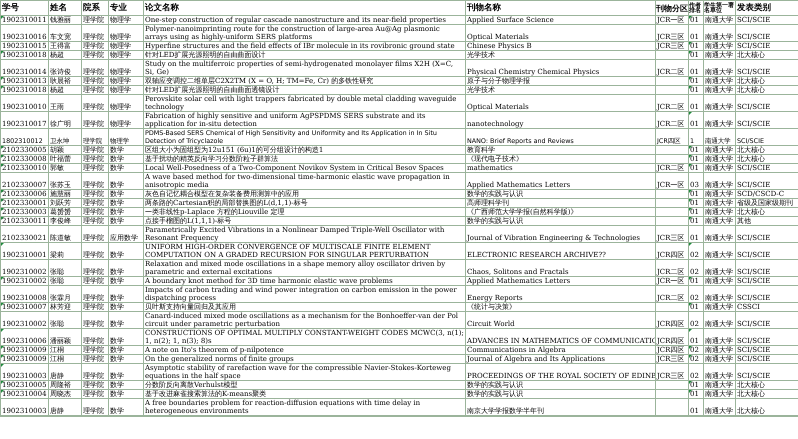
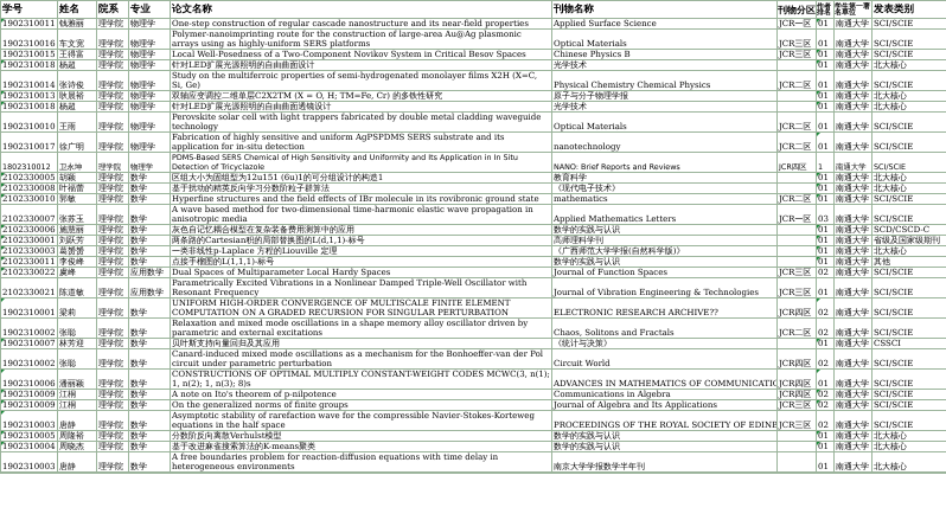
  1902310011	钱雅丽	理学院	物理学	One-step construction of regular cascade nanostructure and its near-field properties	Applied Surface Science	JCR一区	01	南通大学	SCI/SCIE
  1902310016	车文宽	理学院	物理学	Polymer-nanoimprinting route for the construction of large-area Au@Ag plasmonic arrays using as highly-uniform SERS platforms	Optical Materials	JCR三区	01	南通大学	SCI/SCIE
- 1902310015	王得富	理学院	物理学	Hyperfine structures and the field effects of IBr molecule in its rovibronic ground state	Chinese Physics B	JCR三区	01	南通大学	SCI/SCIE
+ 1902310015	王得富	理学院	物理学	Local Well-Posedness of a Two-Component Novikov System in Critical Besov Spaces	Chinese Physics B	JCR三区	01	南通大学	SCI/SCIE
  1902310018	杨超	理学院	物理学	针对LED扩展光源照明的自由曲面设计	光学技术		01	南通大学	北大核心
  1902310014	张诗俊	理学院	物理学	Study on the multiferroic properties of semi-hydrogenated monolayer films X2H (X=C, Si, Ge)	Physical Chemistry Chemical Physics	JCR二区	01	南通大学	SCI/SCIE
  1902310013	耿晨裕	理学院	物理学	双轴应变调控二维单层C2X2TM (X = O, H; TM=Fe, Cr) 的多铁性研究	原子与分子物理学报		01	南通大学	北大核心
  1902310018	杨超	理学院	物理学	针对LED扩展光源照明的自由曲面透镜设计	光学技术		01	南通大学	北大核心
  1902310010	王雨	理学院	物理学	Perovskite solar cell with light trappers fabricated by double metal cladding waveguide technology	Optical Materials	JCR二区	01	南通大学	SCI/SCIE
  1902310017	徐广明	理学院	物理学	Fabrication of highly sensitive and uniform AgPSPDMS SERS substrate and its application for in-situ detection	nanotechnology	JCR二区	01	南通大学	SCI/SCIE
  1802310012	卫永坤	理学院	物理学	PDMS-Based SERS Chemical of High Sensitivity and Uniformity and Its Application in In Situ Detection of Tricyclazole	NANO: Brief Reports and Reviews	JCR四区	1	南通大学	SCI/SCIE
  2102330005	胡颖	理学院	数学	区组大小为固组型为12u151 (6u)1的可分组设计的构造1	教育科学		01	南通大学	北大核心
  2102330008	叶福蕾	理学院	数学	基于扰动的精英反向学习分数阶粒子群算法	《现代电子技术》		01	南通大学	北大核心
- 2102330010	郭敏	理学院	数学	Local Well-Posedness of a Two-Component Novikov System in Critical Besov Spaces	mathematics	JCR二区	01	南通大学	SCI/SCIE
+ 2102330010	郭敏	理学院	数学	Hyperfine structures and the field effects of IBr molecule in its rovibronic ground state	mathematics	JCR二区	01	南通大学	SCI/SCIE
  2102330007	张苏玉	理学院	数学	A wave based method for two-dimensional time-harmonic elastic wave propagation in anisotropic media	Applied Mathematics Letters	JCR一区	03	南通大学	SCI/SCIE
  2102330006	施慧丽	理学院	数学	灰色自记忆耦合模型在复杂装备费用测算中的应用	数学的实践与认识		01	南通大学	SCD/CSCD-C
  2102330001	刘跃芳	理学院	数学	两条路的Cartesian积的局部替换图的L(d,1,1)-标号	高师理科学刊		01	南通大学	省级及国家级期刊
  2102330003	葛赟赟	理学院	数学	一类非线性p-Laplace 方程的Liouville 定理	《广西师范大学学报(自然科学版)》		01	南通大学	北大核心
  2102330011	李俊峰	理学院	数学	点接手榴图的L(1,1,1)-标号	数学的实践与认识		01	南通大学	其他
+ 2102330022	虞峰	理学院	应用数学	Dual Spaces of Multiparameter Local Hardy Spaces	Journal of Function Spaces	JCR三区	02	南通大学	SCI/SCIE
  2102330021	陈道敏	理学院	应用数学	Parametrically Excited Vibrations in a Nonlinear Damped Triple-Well Oscillator with Resonant Frequency	Journal of Vibration Engineering & Technologies	JCR三区	01	南通大学	SCI/SCIE
  1902310001	梁莉	理学院	数学	UNIFORM HIGH-ORDER CONVERGENCE OF MULTISCALE FINITE ELEMENT COMPUTATION ON A GRADED RECURSION FOR SINGULAR PERTURBATION	ELECTRONIC RESEARCH ARCHIVE??	JCR四区	02	南通大学	SCI/SCIE
  1902310002	张聪	理学院	数学	Relaxation and mixed mode oscillations in a shape memory alloy oscillator driven by parametric and external excitations	Chaos, Solitons and Fractals	JCR二区	02	南通大学	SCI/SCIE
- 1902310002	张聪	理学院	数学	A boundary knot method for 3D time harmonic elastic wave problems	Applied Mathematics Letters	JCR一区	01	南通大学	SCI/SCIE
- 1902310008	张霖月	理学院	数学	Impacts of carbon trading and wind power integration on carbon emission in the power dispatching process	Energy Reports	JCR二区	02	南通大学	SCI/SCIE
  1902310007	林芳迎	理学院	数学	贝叶斯支持向量回归及其应用	《统计与决策》		01	南通大学	CSSCI
  1902310002	张聪	理学院	数学	Canard-induced mixed mode oscillations as a mechanism for the Bonhoeffer-van der Pol circuit under parametric perturbation	Circuit World	JCR四区	02	南通大学	SCI/SCIE
  1902310006	潘丽颖	理学院	数学	CONSTRUCTIONS OF OPTIMAL MULTIPLY CONSTANT-WEIGHT CODES MCWC(3, n(1); 1, n(2); 1, n(3); 8)s	ADVANCES IN MATHEMATICS OF COMMUNICATIO	JCR四区	01	南通大学	SCI/SCIE
  1902310009	江桐	理学院	数学	A note on Ito's theorem of p-nilpotence	Communications in Algebra	JCR四区	02	南通大学	SCI/SCIE
  1902310009	江桐	理学院	数学	On the generalized norms of finite groups	Journal of Algebra and Its Applications	JCR三区	02	南通大学	SCI/SCIE
  1902310003	唐静	理学院	数学	Asymptotic stability of rarefaction wave for the compressible Navier-Stokes-Korteweg equations in the half space	PROCEEDINGS OF THE ROYAL SOCIETY OF EDINB	JCR三区	02	南通大学	SCI/SCIE
  1902310005	周隆裕	理学院	数学	分数阶反向离散Verhulst模型	数学的实践与认识		01	南通大学	北大核心
  1902310004	周晓杰	理学院	数学	基于改进麻雀搜索算法的K-means聚类	数学的实践与认识		01	南通大学	北大核心
  1902310003	唐静	理学院	数学	A free boundaries problem for reaction-diffusion equations with time delay in heterogeneous environments	南京大学学报数学半年刊		01	南通大学	北大核心
